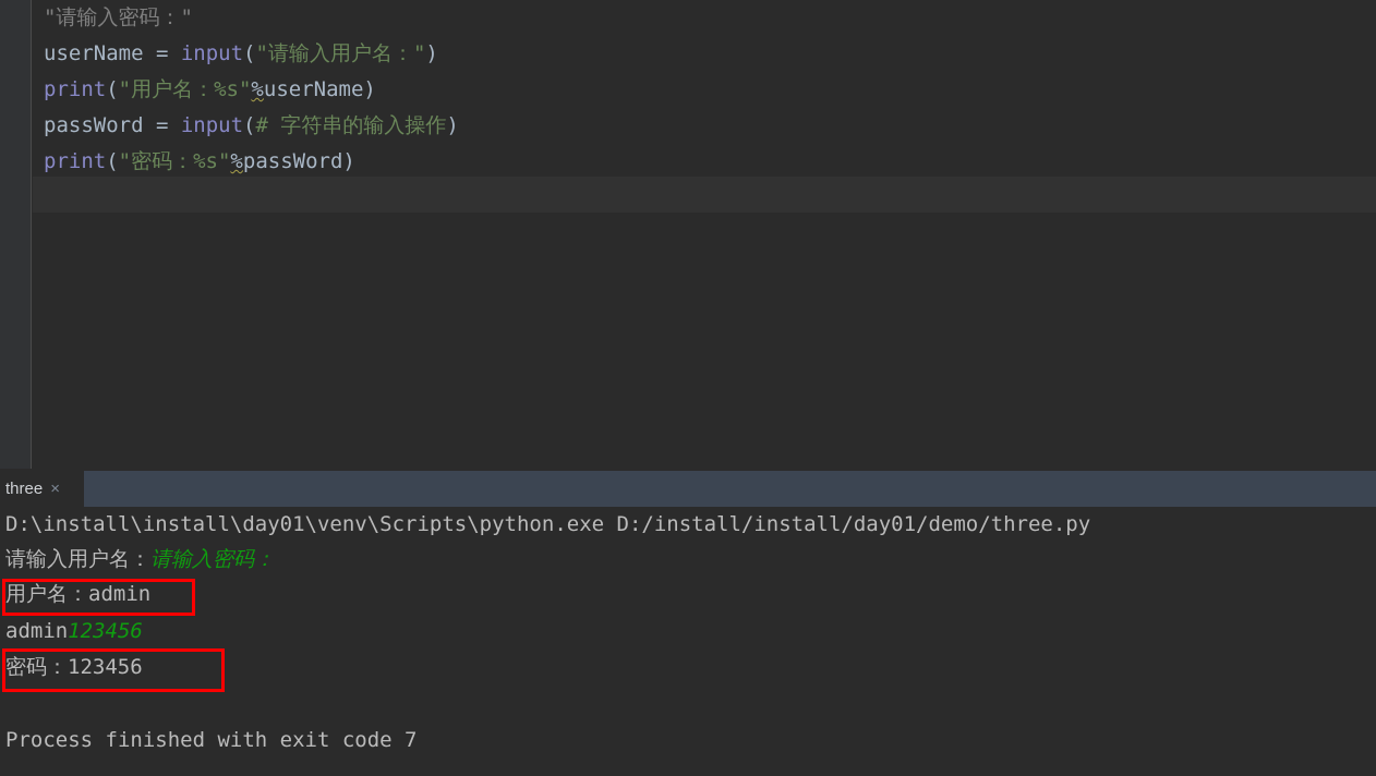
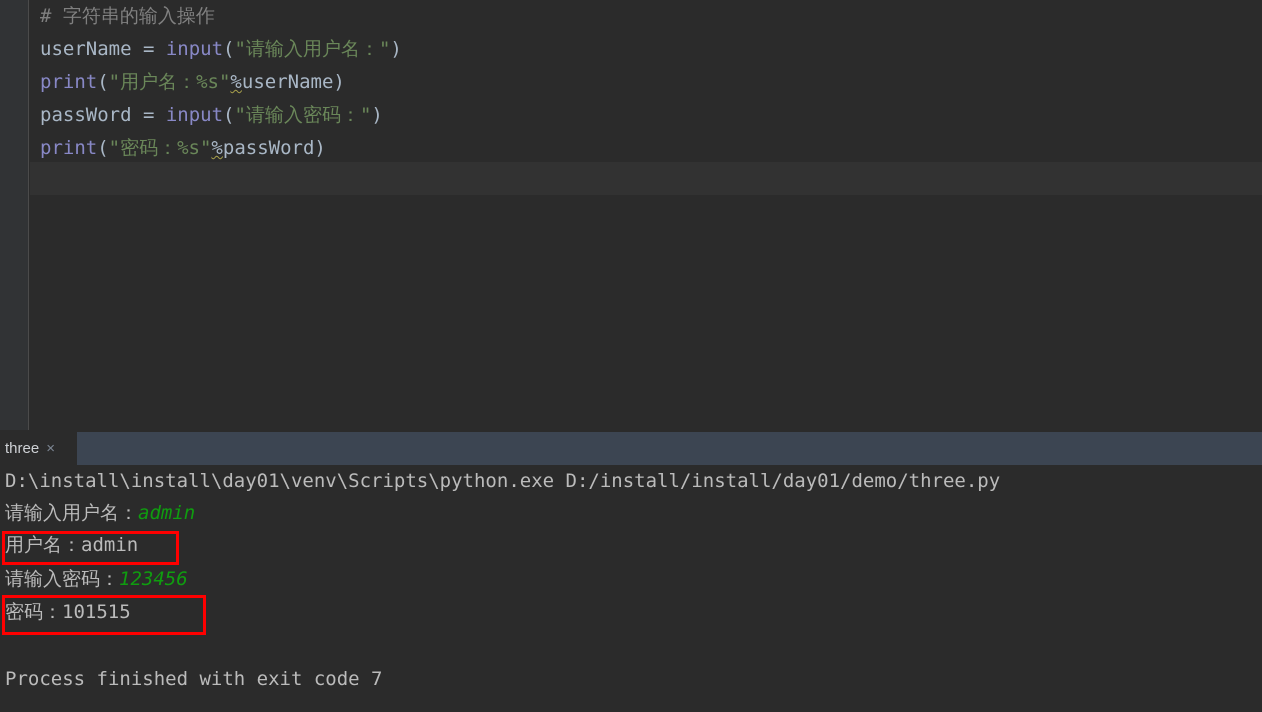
- "请输入密码："
+ # 字符串的输入操作
  userName = input("请输入用户名：")
  print("用户名：%s"%userName)
- passWord = input(# 字符串的输入操作)
+ passWord = input("请输入密码：")
  print("密码：%s"%passWord)
  three
  ×
  D:\install\install\day01\venv\Scripts\python.exe D:/install/install/day01/demo/three.py
- 请输入用户名：请输入密码：
+ 请输入用户名：admin
  用户名：admin
- admin123456
+ 请输入密码：123456
- 密码：123456
+ 密码：101515
  Process finished with exit code 7
